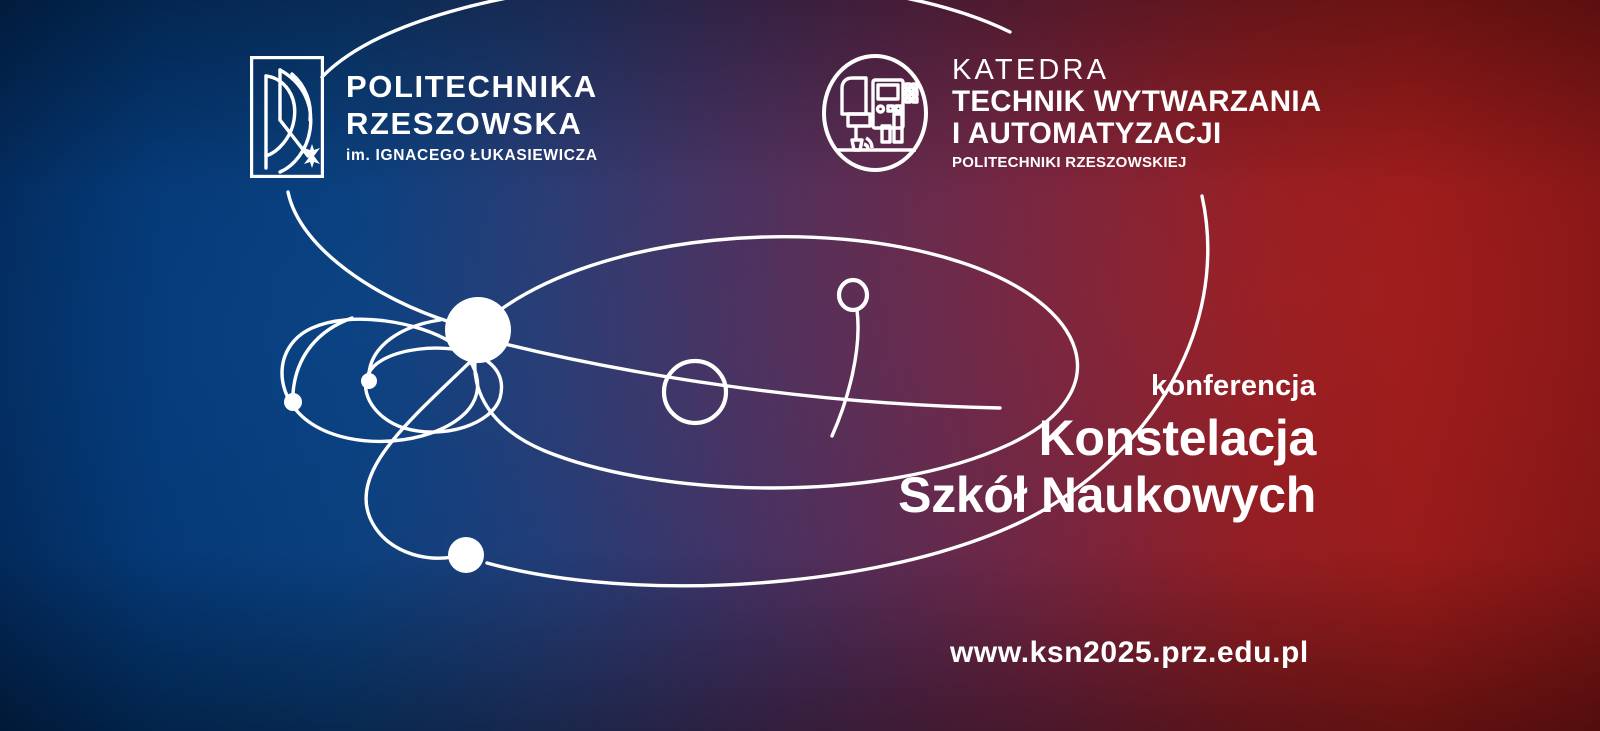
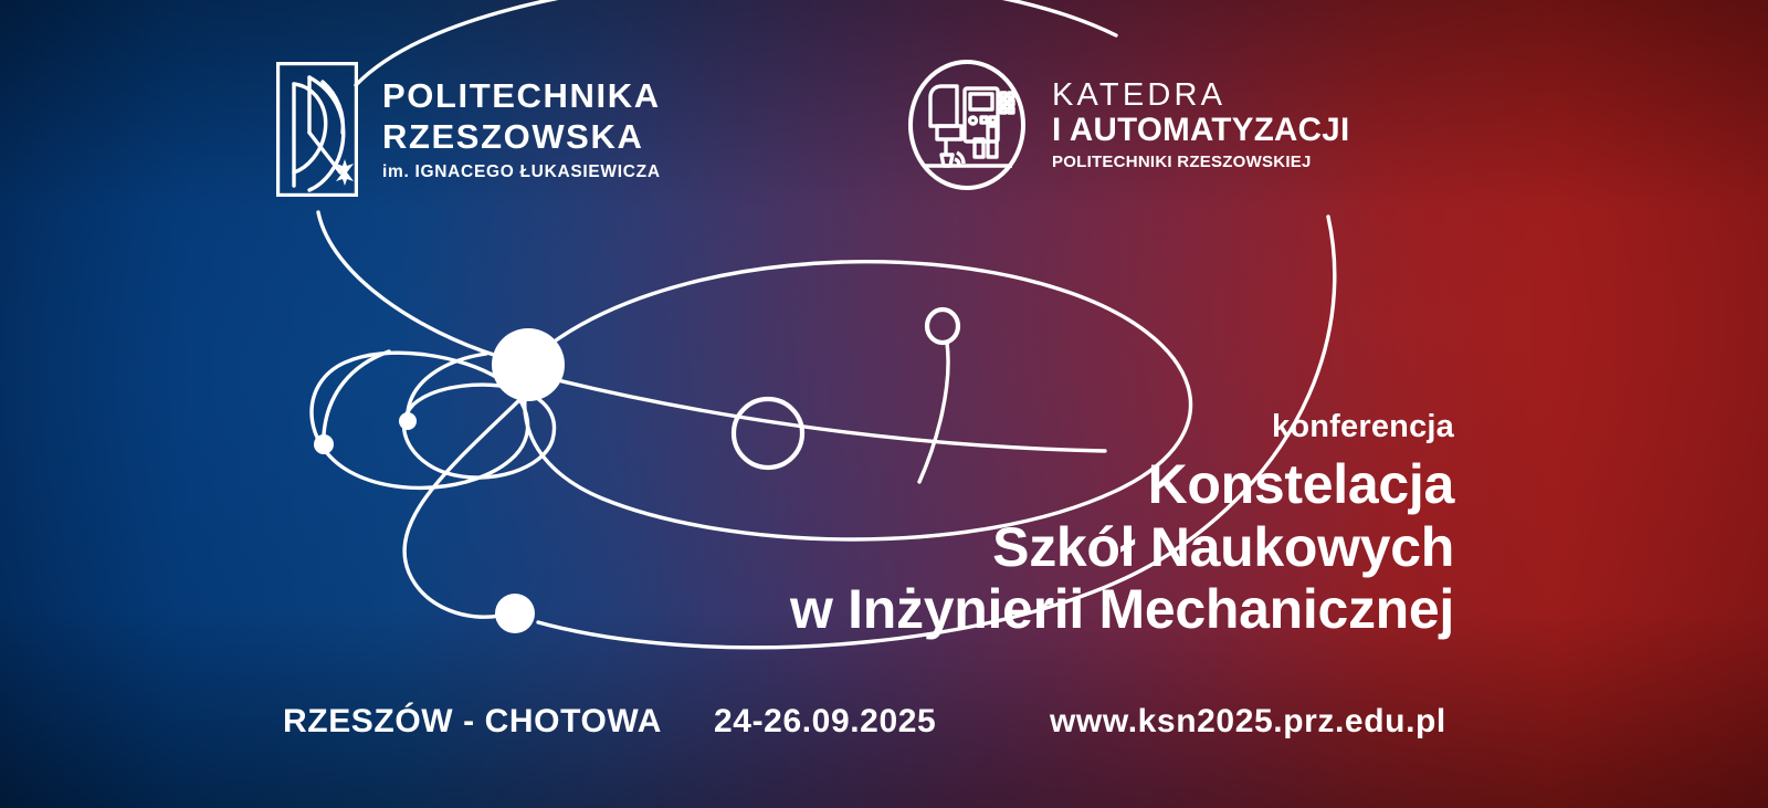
  POLITECHNIKA
  RZESZOWSKA
  im. IGNACEGO ŁUKASIEWICZA
  KATEDRA
- TECHNIK WYTWARZANIA
  I AUTOMATYZACJI
  POLITECHNIKI RZESZOWSKIEJ
  konferencja
  Konstelacja
  Szkół Naukowych
+ w Inżynierii Mechanicznej
+ RZESZÓW - CHOTOWA
+ 24-26.09.2025
  www.ksn2025.prz.edu.pl
